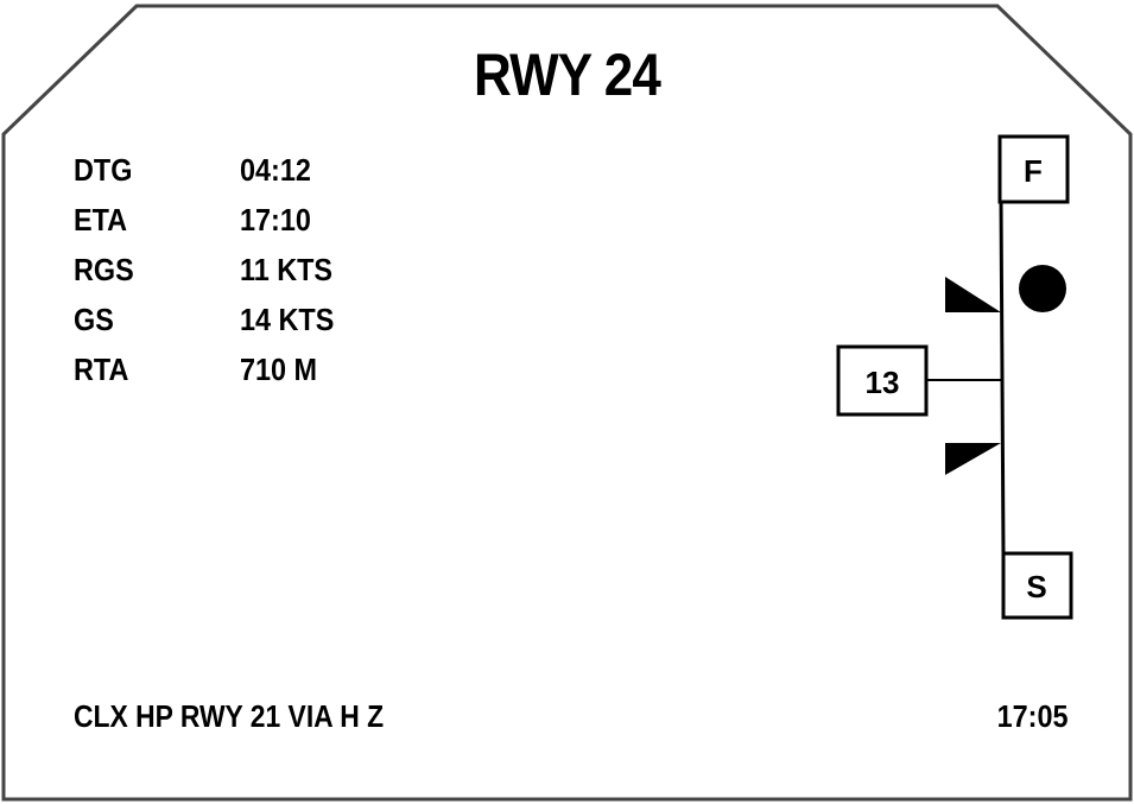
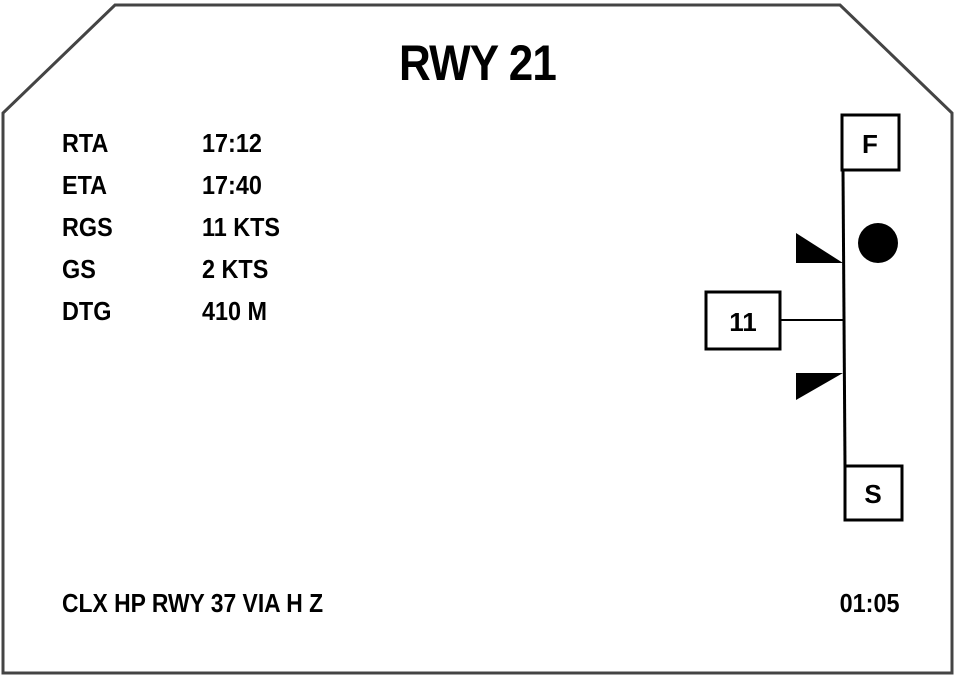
  F
  S
- 13
+ 11
- RWY 24
+ RWY 21
- DTG
+ RTA
- 04:12
+ 17:12
  ETA
- 17:10
+ 17:40
  RGS
  11 KTS
  GS
- 14 KTS
+ 2 KTS
- RTA
+ DTG
- 710 M
+ 410 M
- CLX HP RWY 21 VIA H Z
+ CLX HP RWY 37 VIA H Z
- 17:05
+ 01:05
